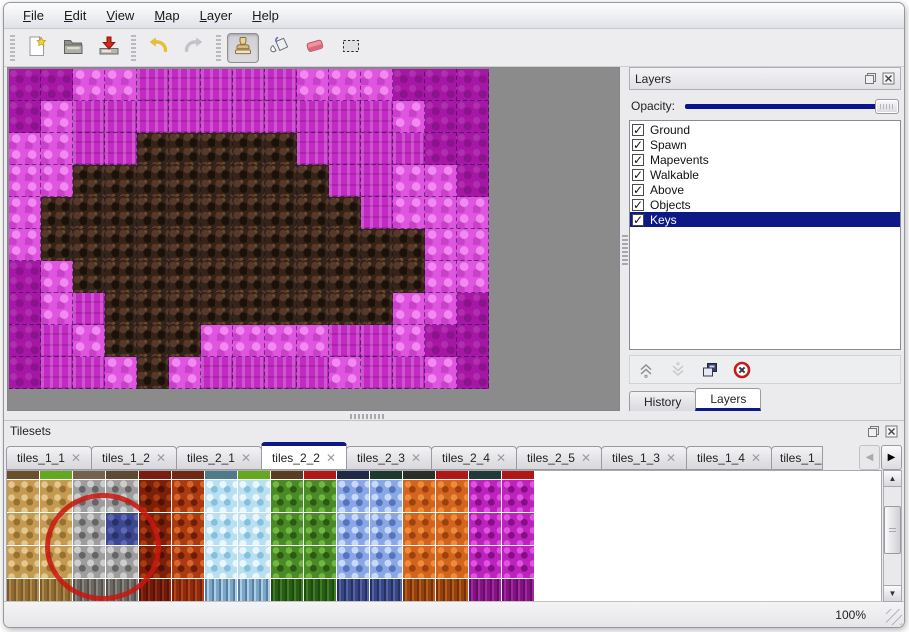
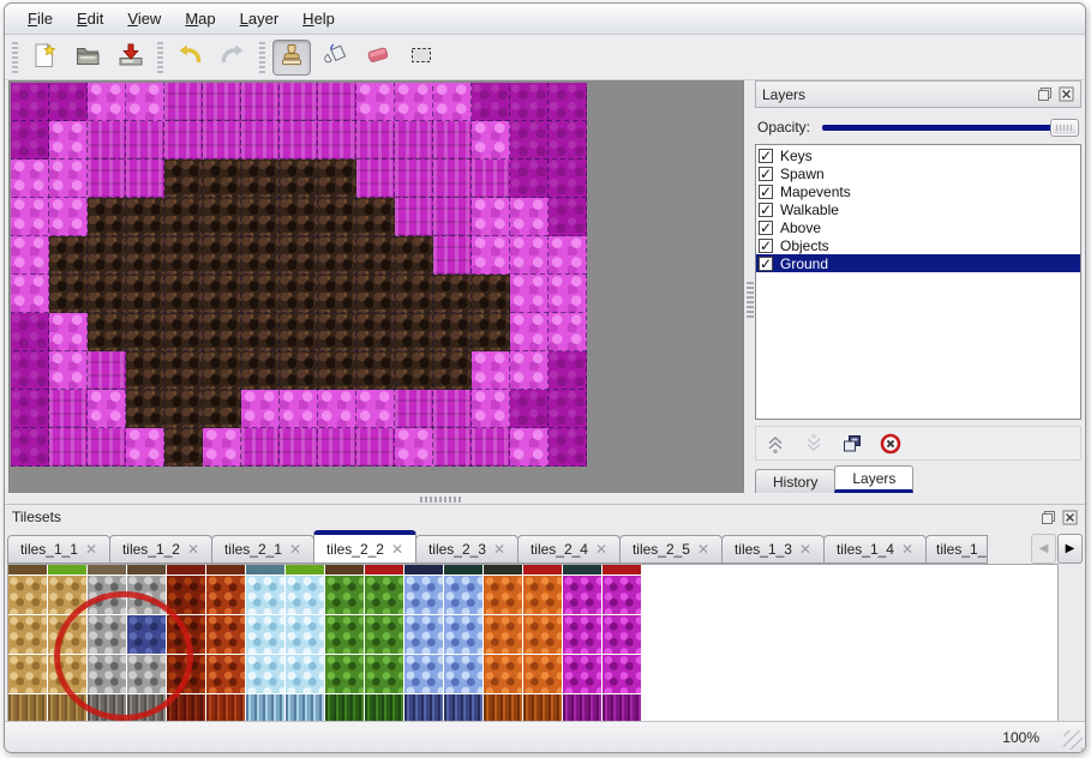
  File
  Edit
  View
  Map
  Layer
  Help
  Layers
  Opacity:
  ✓
- Ground
+ Keys
  ✓
  Spawn
  ✓
  Mapevents
  ✓
  Walkable
  ✓
  Above
  ✓
  Objects
  ✓
- Keys
+ Ground
  History
  Layers
  Tilesets
  tiles_1_1
  ✕
  tiles_1_2
  ✕
  tiles_2_1
  ✕
  tiles_2_2
  ✕
  tiles_2_3
  ✕
  tiles_2_4
  ✕
  tiles_2_5
  ✕
  tiles_1_3
  ✕
  tiles_1_4
  ✕
  tiles_1_
  ◀
  ▶
- ▲
- ▼
  100%
